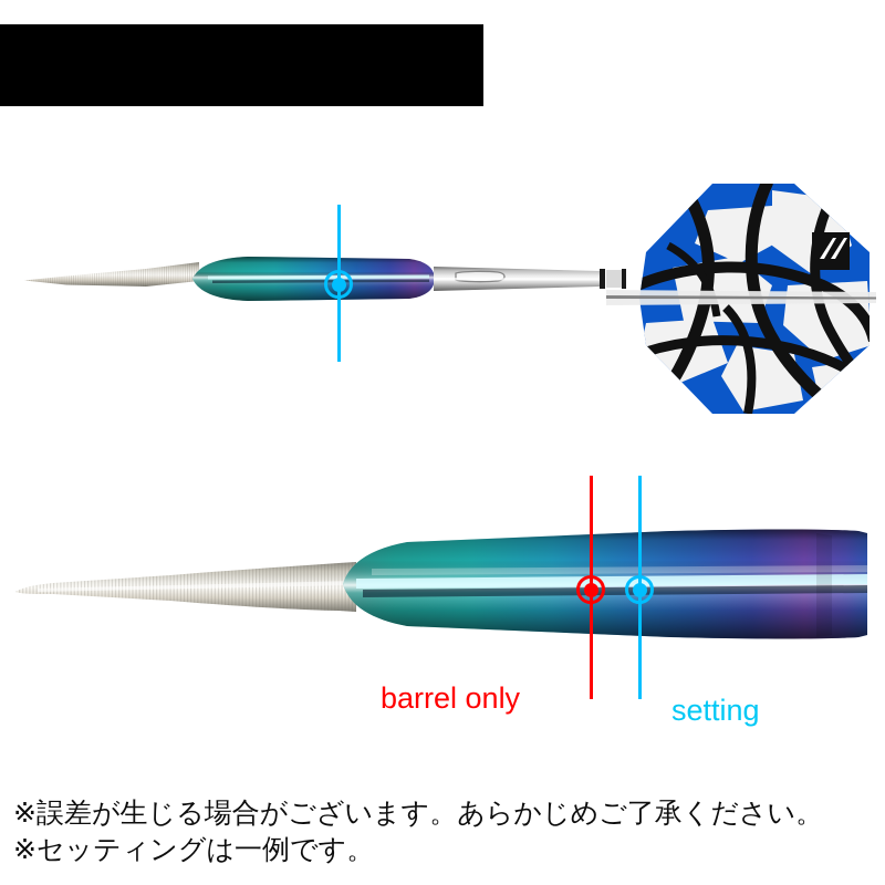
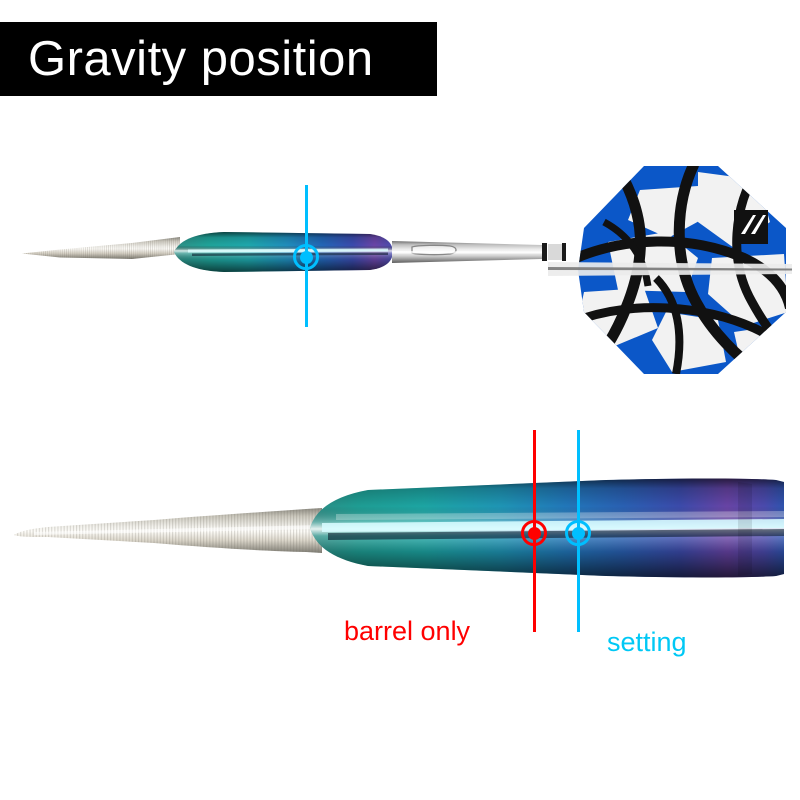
+ Gravity position
  barrel only
  setting
- ※誤差が生じる場合がございます。あらかじめご了承ください。
- ※セッティングは一例です。
